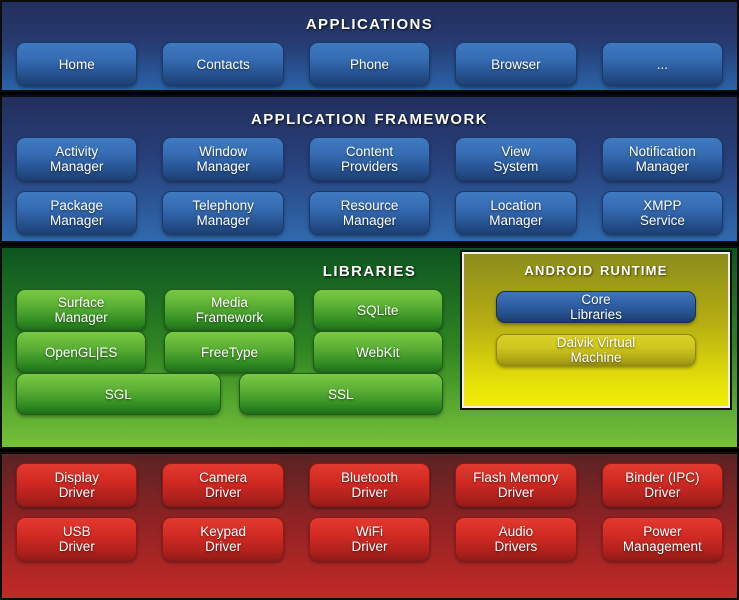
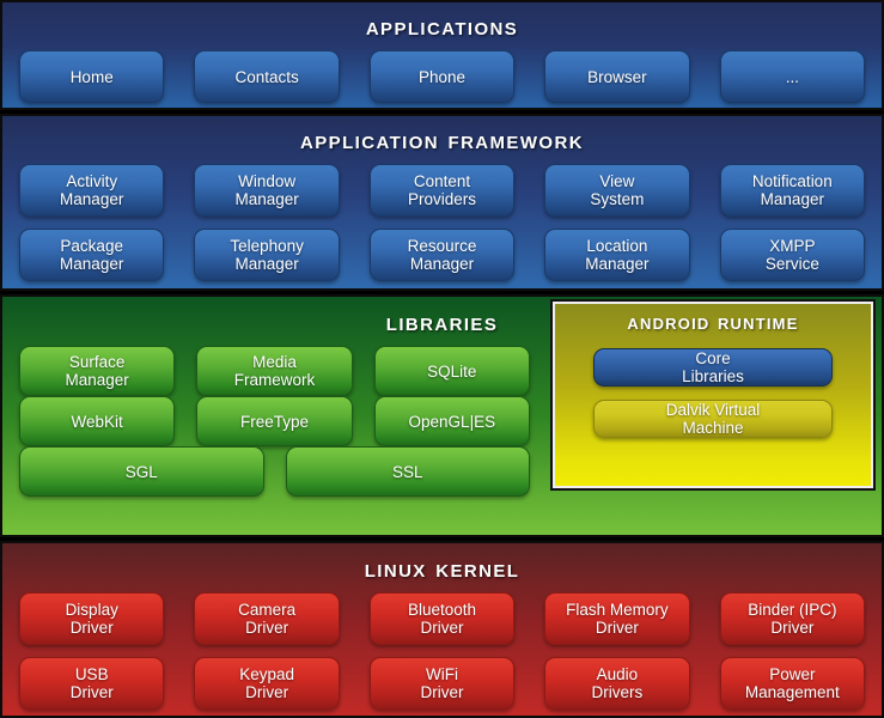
  applications
  Home
  Contacts
  Phone
  Browser
  ...
  application framework
  Activity
  Manager
  Window
  Manager
  Content
  Providers
  View
  System
  Notification
  Manager
  Package
  Manager
  Telephony
  Manager
  Resource
  Manager
  Location
  Manager
  XMPP
  Service
  libraries
  Surface
  Manager
  Media
  Framework
  SQLite
- OpenGL|ES
+ WebKit
  FreeType
- WebKit
+ OpenGL|ES
  SGL
  SSL
  android runtime
  Core
  Libraries
  Dalvik Virtual
  Machine
+ linux kernel
  Display
  Driver
  Camera
  Driver
  Bluetooth
  Driver
  Flash Memory
  Driver
  Binder (IPC)
  Driver
  USB
  Driver
  Keypad
  Driver
  WiFi
  Driver
  Audio
  Drivers
  Power
  Management
